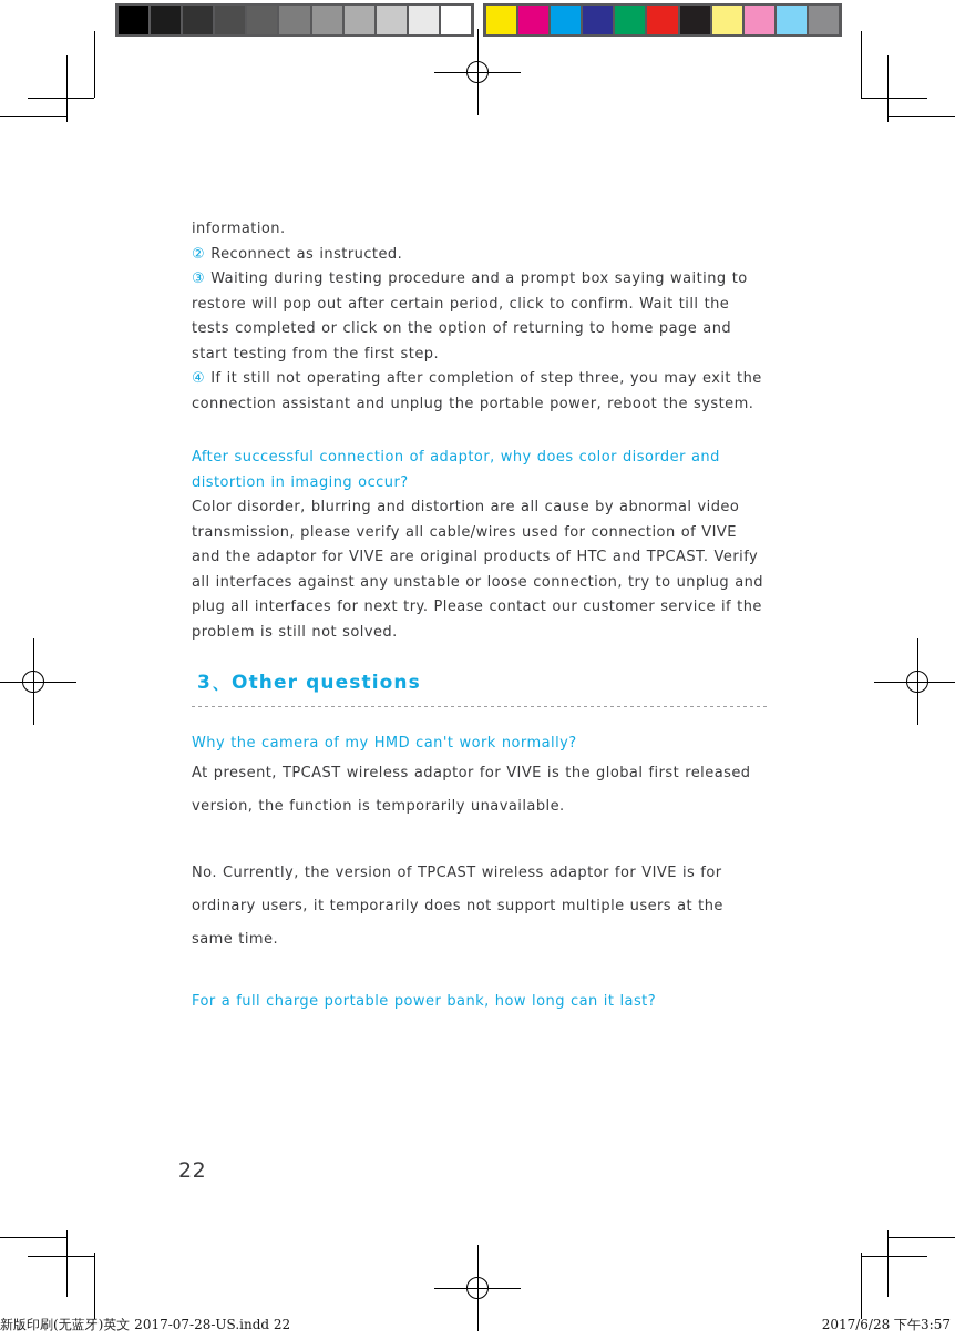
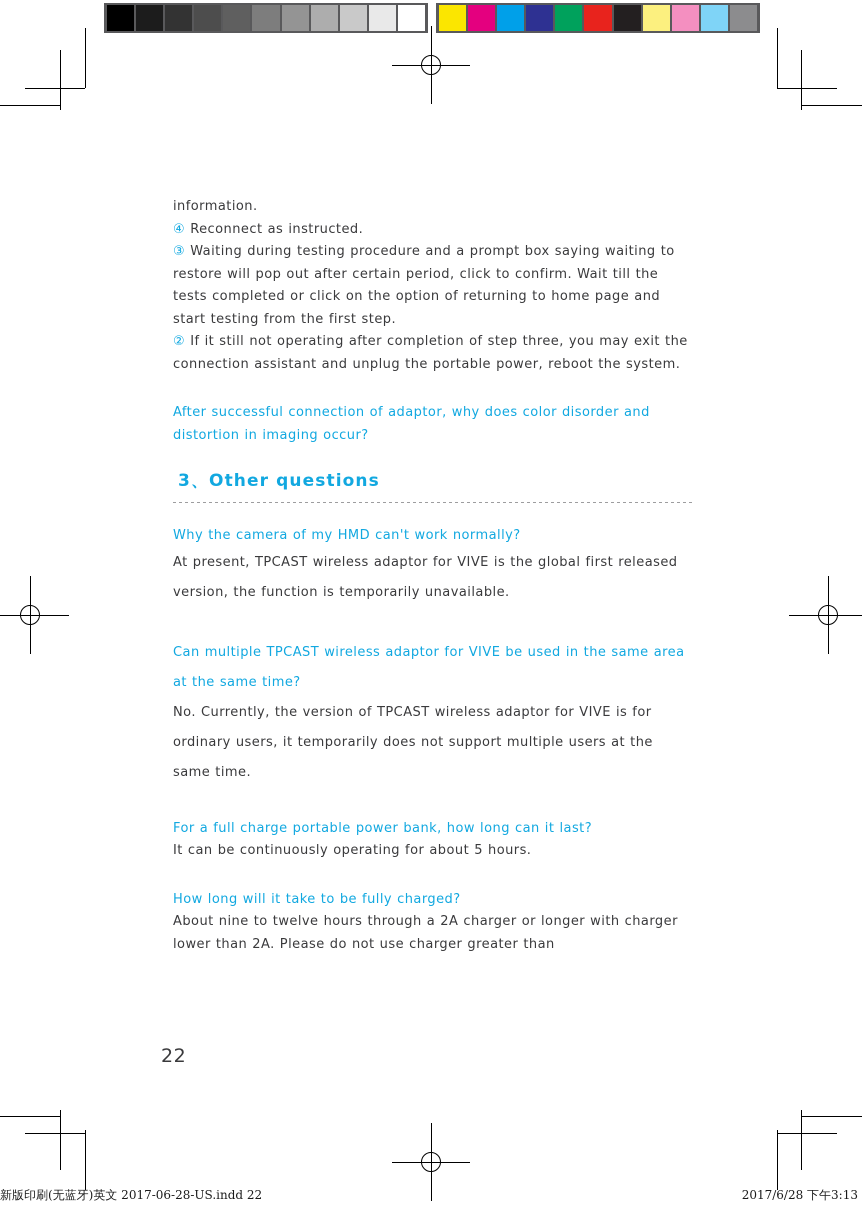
  information.
- ② Reconnect as instructed.
+ ④ Reconnect as instructed.
  ③ Waiting during testing procedure and a prompt box saying waiting to restore will pop out after certain period, click to confirm. Wait till the tests completed or click on the option of returning to home page and start testing from the first step.
- ④ If it still not operating after completion of step three, you may exit the connection assistant and unplug the portable power, reboot the system.
+ ② If it still not operating after completion of step three, you may exit the connection assistant and unplug the portable power, reboot the system.
  After successful connection of adaptor, why does color disorder and distortion in imaging occur?
- Color disorder, blurring and distortion are all cause by abnormal video transmission, please verify all cable/wires used for connection of VIVE and the adaptor for VIVE are original products of HTC and TPCAST. Verify all interfaces against any unstable or loose connection, try to unplug and plug all interfaces for next try. Please contact our customer service if the problem is still not solved.
  3、Other questions
  Why the camera of my HMD can't work normally?
  At present, TPCAST wireless adaptor for VIVE is the global first released version, the function is temporarily unavailable.
+ Can multiple TPCAST wireless adaptor for VIVE be used in the same area at the same time?
  No. Currently, the version of TPCAST wireless adaptor for VIVE is for ordinary users, it temporarily does not support multiple users at the same time.
  For a full charge portable power bank, how long can it last?
+ It can be continuously operating for about 5 hours.
+ How long will it take to be fully charged?
+ About nine to twelve hours through a 2A charger or longer with charger lower than 2A. Please do not use charger greater than
  22
- 新版印刷(无蓝牙)英文 2017-07-28-US.indd 22
+ 新版印刷(无蓝牙)英文 2017-06-28-US.indd 22
- 2017/6/28 下午3:57
+ 2017/6/28 下午3:13
